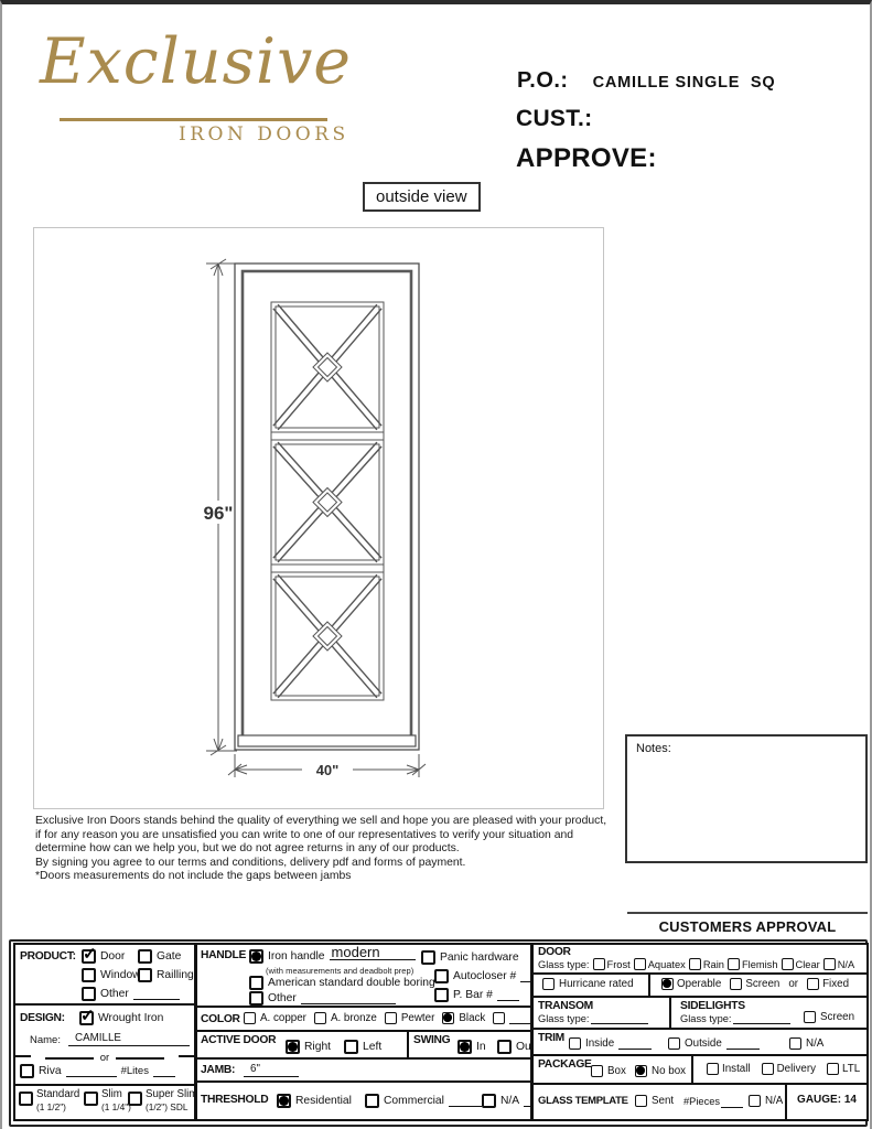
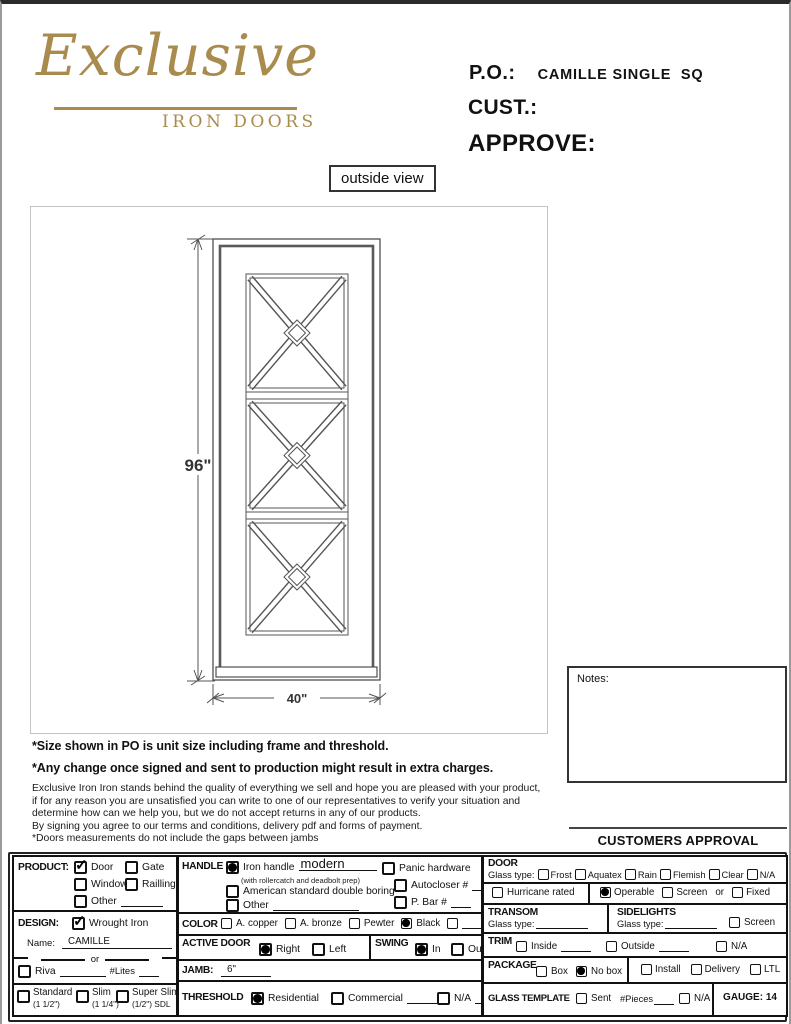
  Exclusive
  IRON DOORS
  P.O.: CAMILLE SINGLE SQ
  CUST.:
  APPROVE:
  outside view
  96"
  40"
+ *Size shown in PO is unit size including frame and threshold.
+ *Any change once signed and sent to production might result in extra charges.
- Exclusive Iron Doors stands behind the quality of everything we sell and hope you are pleased with your product,
+ Exclusive Iron Iron stands behind the quality of everything we sell and hope you are pleased with your product,
  if for any reason you are unsatisfied you can write to one of our representatives to verify your situation and
- determine how can we help you, but we do not agree returns in any of our products.
+ determine how can we help you, but we do not accept returns in any of our products.
  By signing you agree to our terms and conditions, delivery pdf and forms of payment.
  *Doors measurements do not include the gaps between jambs
  Notes:
  CUSTOMERS APPROVAL
  PRODUCT:
  Door
  Gate
  Window
  Railling
  Other
  DESIGN:
  Wrought Iron
  Name:
  CAMILLE
  or
  Riva
  #Lites
  Standard
  (1 1/2")
  Slim
  (1 1/4")
  Super Slim
  (1/2") SDL
  HANDLE
  Iron handle
  modern
- (with measurements and deadbolt prep)
+ (with rollercatch and deadbolt prep)
  American standard double boring
  Other
  Panic hardware
  Autocloser #
  P. Bar #
  COLOR
  A. copper
  A. bronze
  Pewter
  Black
  ACTIVE DOOR
  Right
  Left
  SWING
  In
  JAMB:
  6"
  THRESHOLD
  Residential
  Commercial
  N/A
  DOOR
  Glass type:
  Frost
  Aquatex
  Rain
  Flemish
  Clear
  N/A
  Hurricane rated
  Operable
  Screen
  or
  Fixed
  TRANSOM
  Glass type:
  SIDELIGHTS
  Glass type:
  Screen
  TRIM
  Inside
  Outside
  N/A
  PACKAGE
  Box
  No box
  Install
  Delivery
  LTL
  GLASS TEMPLATE
  Sent
  #Pieces
  N/A
  GAUGE: 14
